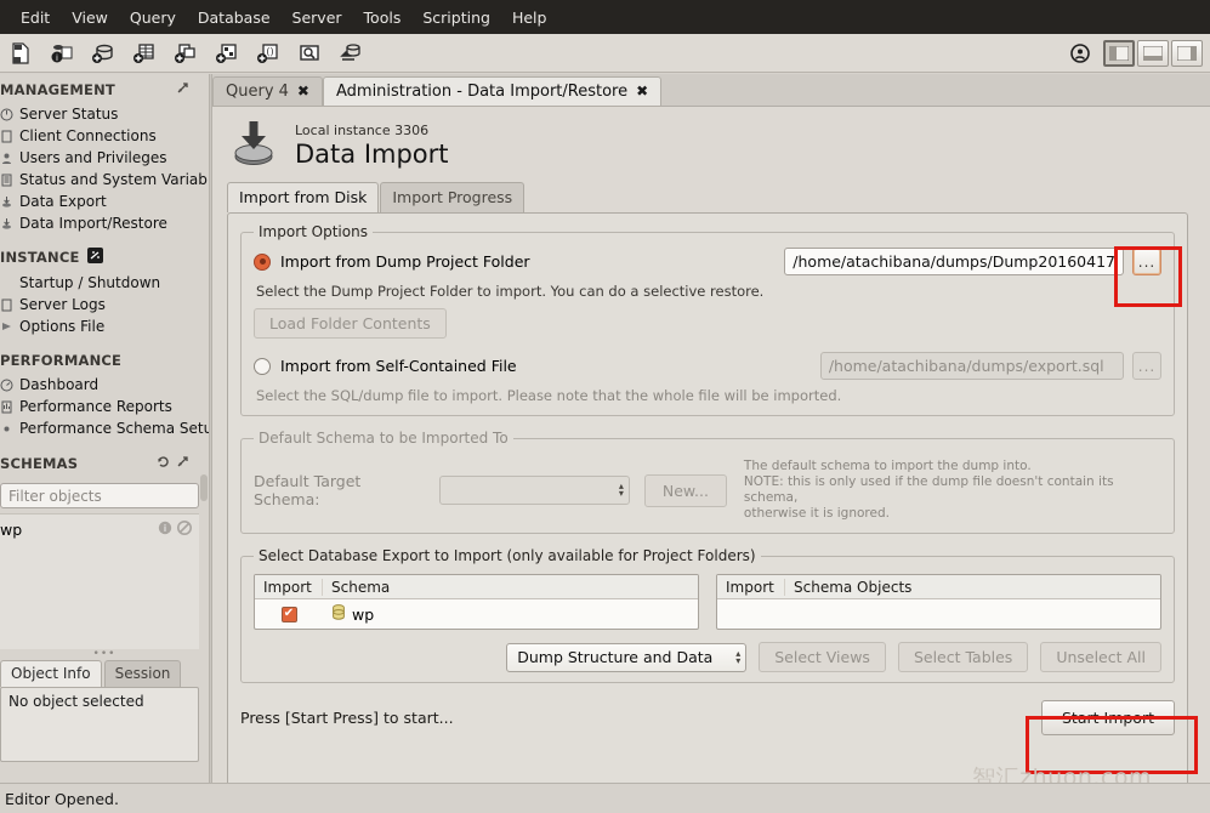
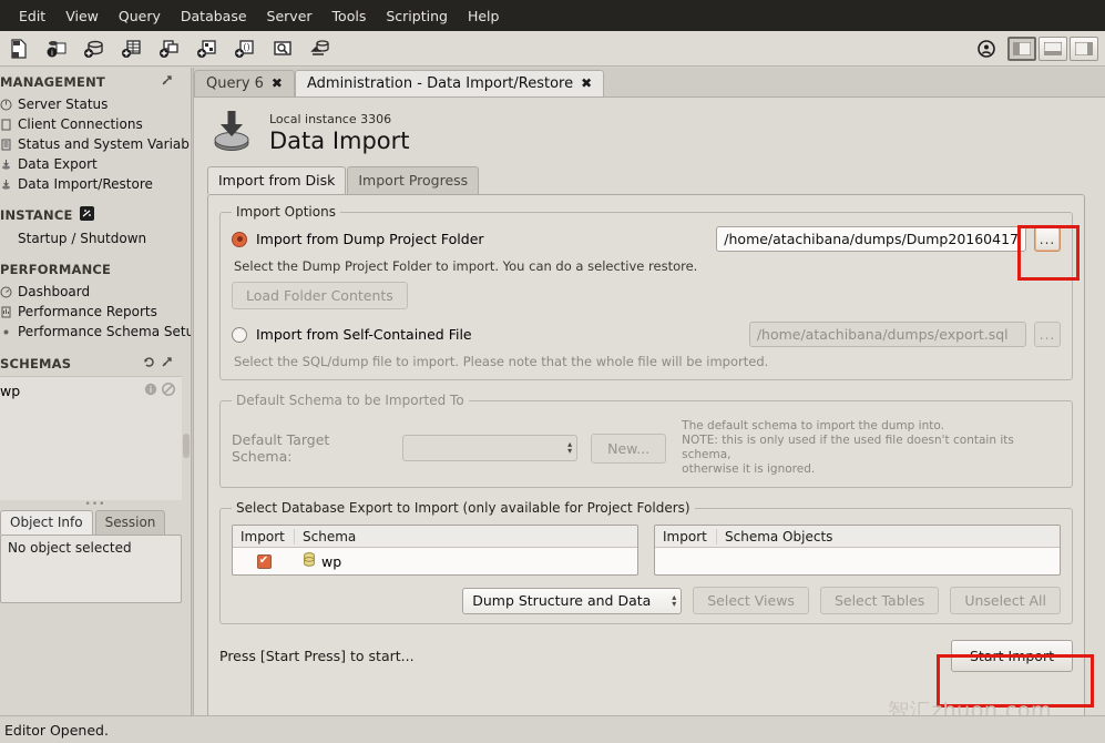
  Edit
  View
  Query
  Database
  Server
  Tools
  Scripting
  Help
  i
  ()
  MANAGEMENT
  Server Status
  Client Connections
- Users and Privileges
  Status and System Variab
  Data Export
  Data Import/Restore
  INSTANCE
  Startup / Shutdown
- Server Logs
- Options File
  PERFORMANCE
  Dashboard
  Performance Reports
  Performance Schema Set
  SCHEMAS
- Filter objects
  wp
  i
  •••
  Object Info
  Session
  No object selected
- Query 4
+ Query 6
  ✖
  Administration - Data Import/Restore
  ✖
  Local instance 3306
  Data Import
  Import from Disk
  Import Progress
  Import Options
  Import from Dump Project Folder
  /home/atachibana/dumps/Dump20160417
  ...
  Select the Dump Project Folder to import. You can do a selective restore.
  Load Folder Contents
  Import from Self-Contained File
  /home/atachibana/dumps/export.sql
  ...
  Select the SQL/dump file to import. Please note that the whole file will be imported.
  Default Schema to be Imported To
  Default Target Schema:
  ▴
  ▾
  New...
  The default schema to import the dump into.
- NOTE: this is only used if the dump file doesn't contain its schema,
+ NOTE: this is only used if the used file doesn't contain its schema,
  otherwise it is ignored.
  Select Database Export to Import (only available for Project Folders)
  Import
  Schema
  ✔
  wp
  Import
  Schema Objects
  Dump Structure and Data
  ▴
  ▾
  Select Views
  Select Tables
  Unselect All
  Press [Start Press] to start...
  Start Import
  智汇zhuon.com
  Editor Opened.
